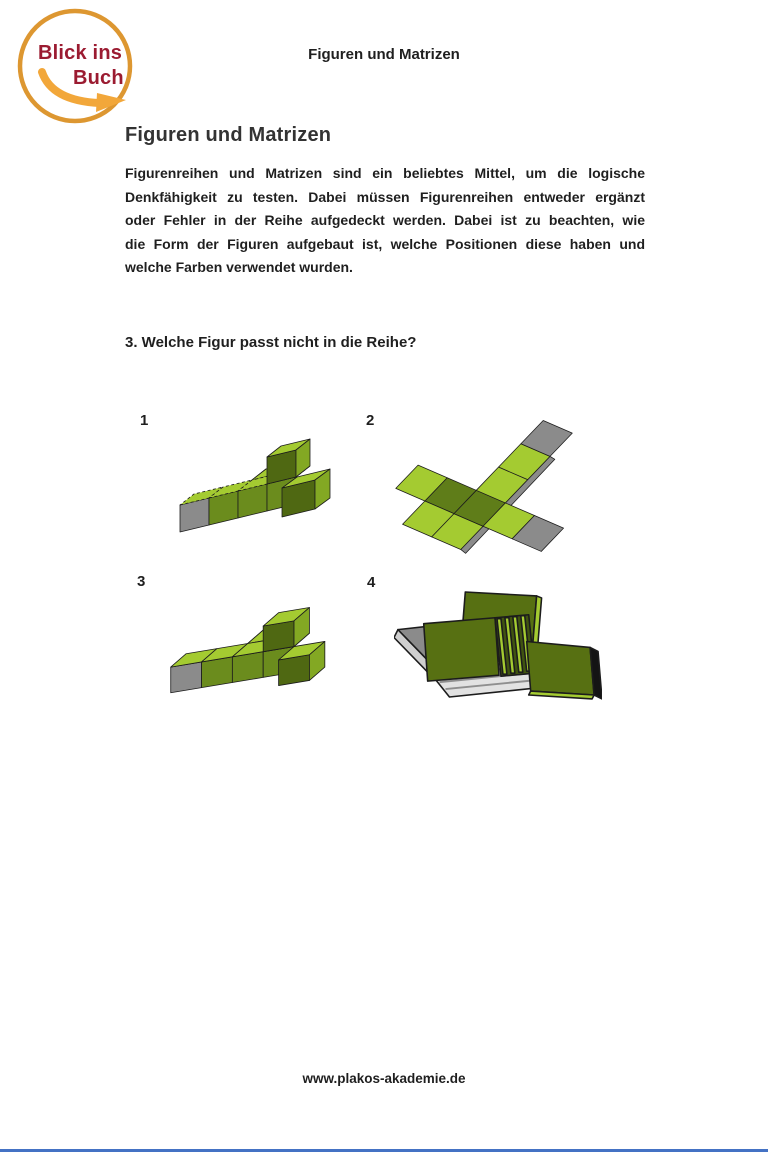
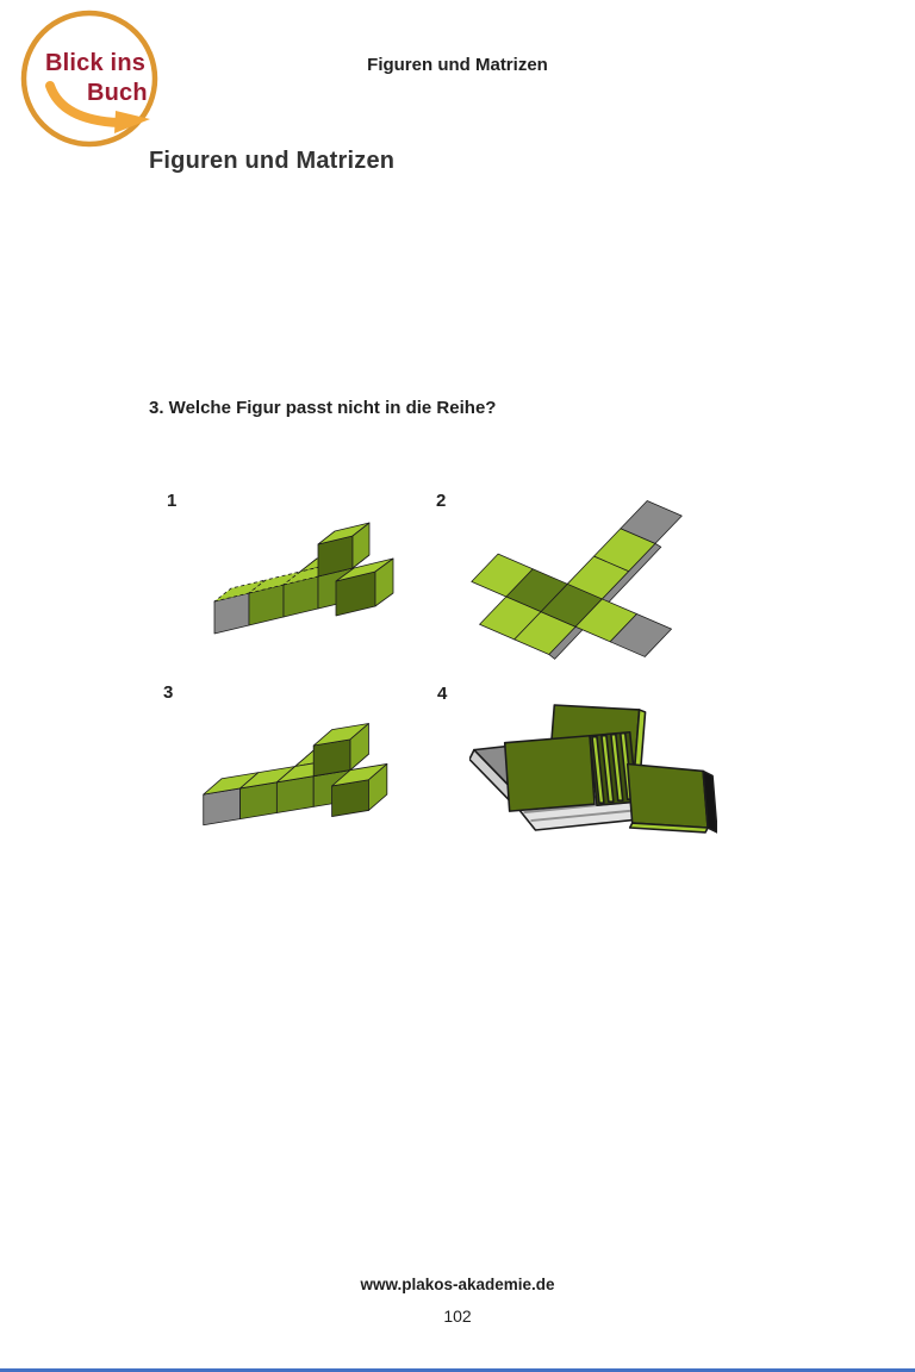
  Blick ins
  Buch
  Figuren und Matrizen
  Figuren und Matrizen
- Figurenreihen und Matrizen sind ein beliebtes Mittel, um die logische
- Denkfähigkeit zu testen. Dabei müssen Figurenreihen entweder ergänzt
- oder Fehler in der Reihe aufgedeckt werden. Dabei ist zu beachten, wie
- die Form der Figuren aufgebaut ist, welche Positionen diese haben und
- welche Farben verwendet wurden.
  3. Welche Figur passt nicht in die Reihe?
  1
  2
  3
  4
  www.plakos-akademie.de
+ 102
